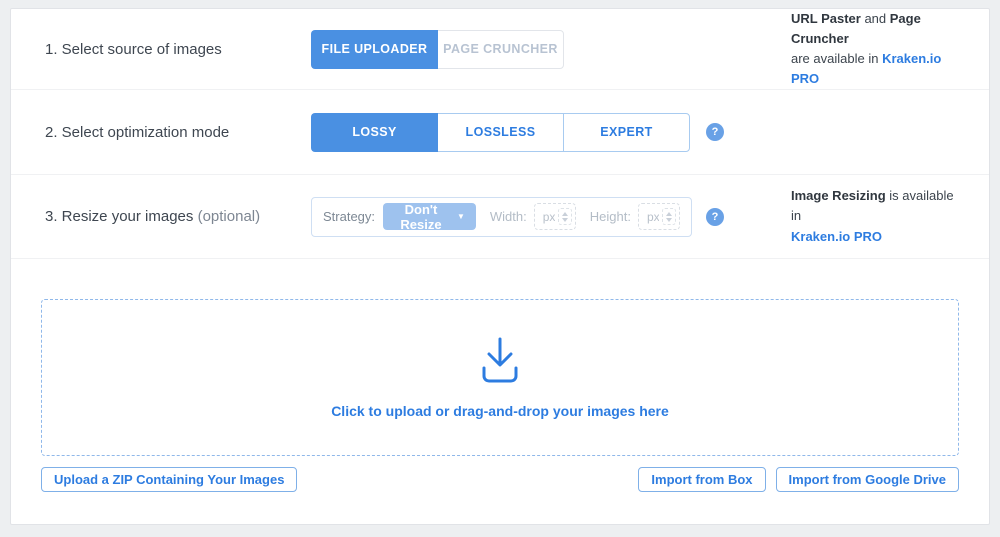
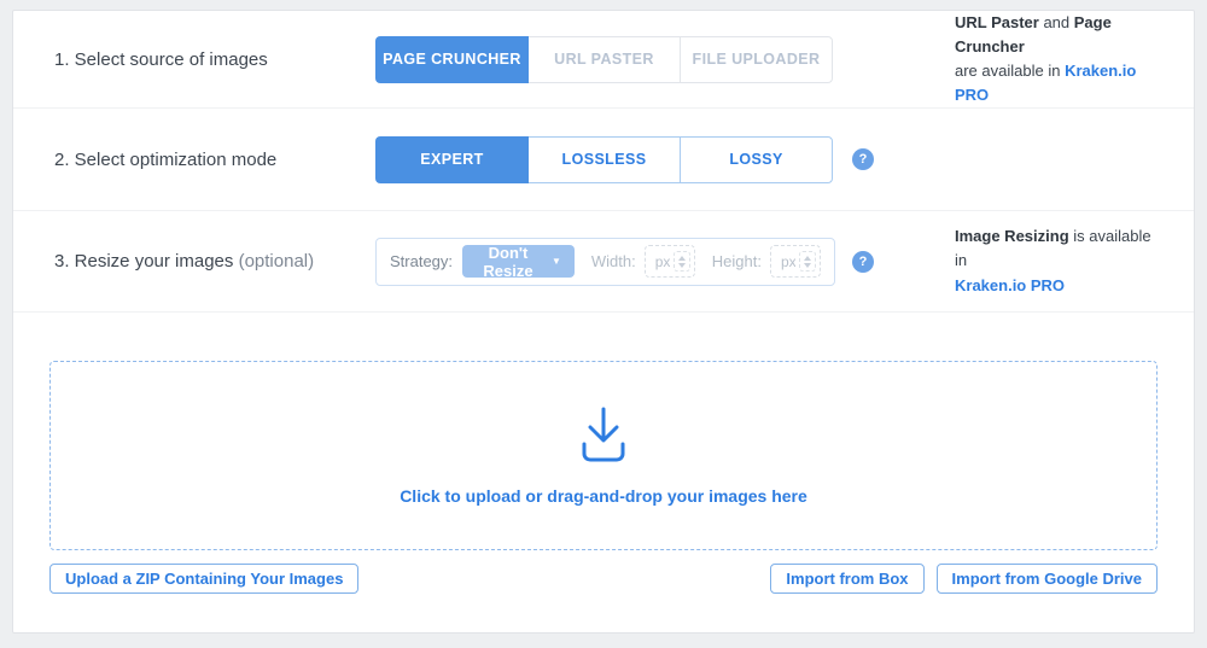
  1. Select source of images
- FILE UPLOADER
+ PAGE CRUNCHER
+ URL PASTER
- PAGE CRUNCHER
+ FILE UPLOADER
  URL Paster and Page Cruncher
  are available in Kraken.io PRO
  2. Select optimization mode
- LOSSY
+ EXPERT
  LOSSLESS
- EXPERT
+ LOSSY
  ?
  3. Resize your images (optional)
  Strategy:
  Don't Resize
  ▼
  Width:
  px
  Height:
  px
  ?
  Image Resizing is available in
  Kraken.io PRO
  Click to upload or drag-and-drop your images here
  Upload a ZIP Containing Your Images
  Import from Box
  Import from Google Drive
